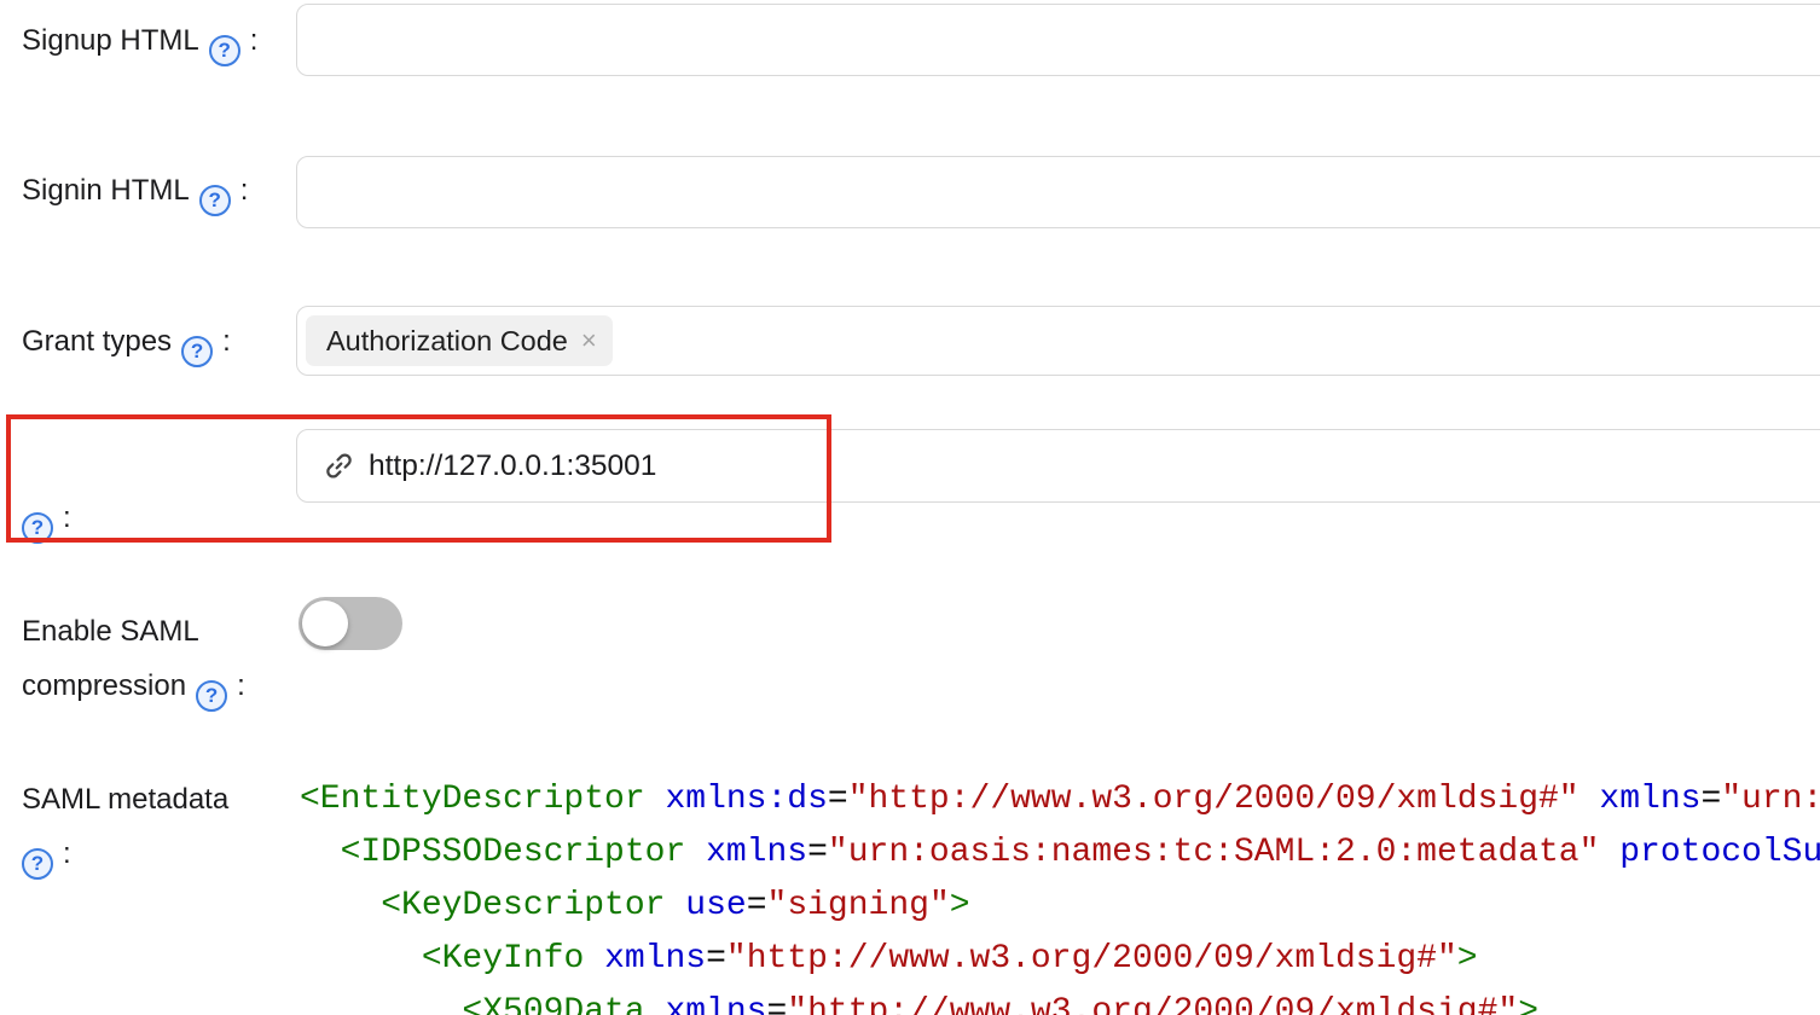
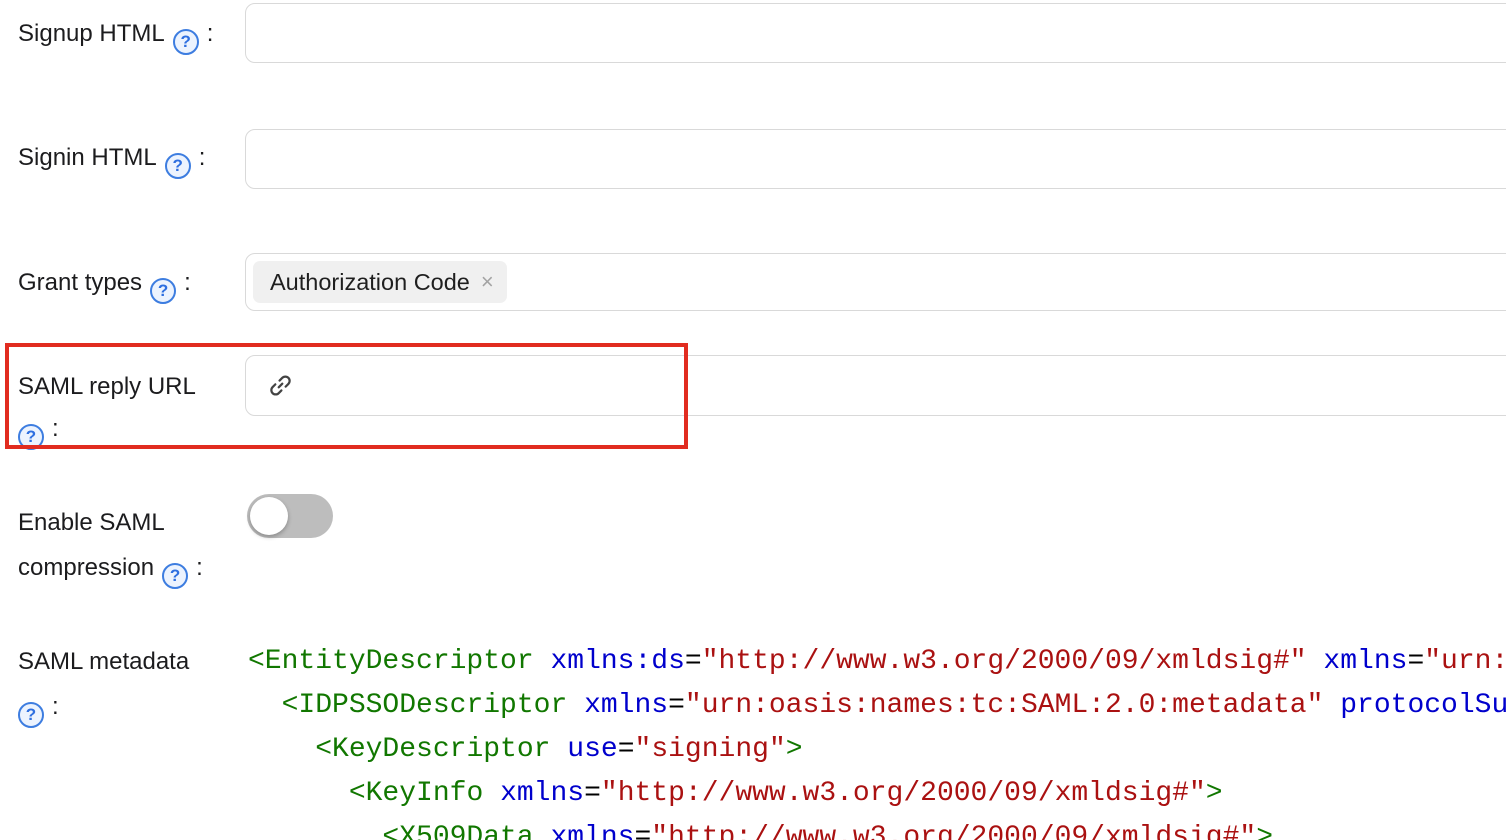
  Signup HTML ? :
  Signin HTML ? :
  Grant types ? :
  Authorization Code
  ×
+ SAML reply URL
  ? :
- http://127.0.0.1:35001
  Enable SAML
  compression ? :
  SAML metadata
  ? :
  <EntityDescriptor xmlns:ds="http://www.w3.org/2000/09/xmldsig#" xmlns="urn:
  <IDPSSODescriptor xmlns="urn:oasis:names:tc:SAML:2.0:metadata" protocolSu
  <KeyDescriptor use="signing">
  <KeyInfo xmlns="http://www.w3.org/2000/09/xmldsig#">
  <X509Data xmlns="http://www.w3.org/2000/09/xmldsig#">
